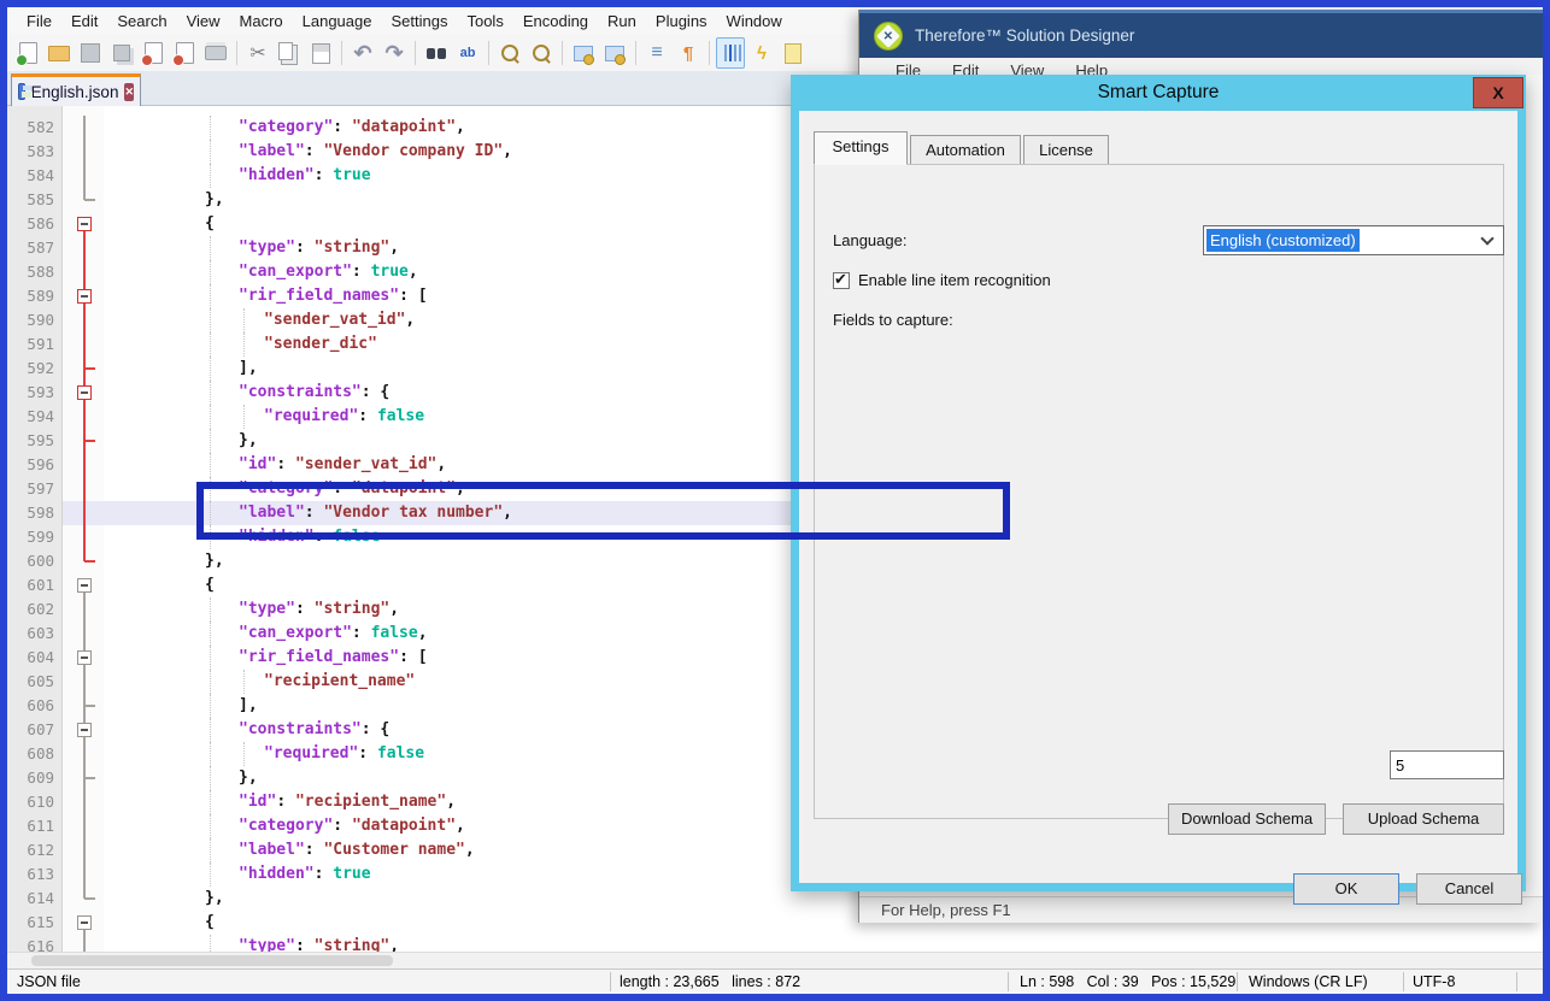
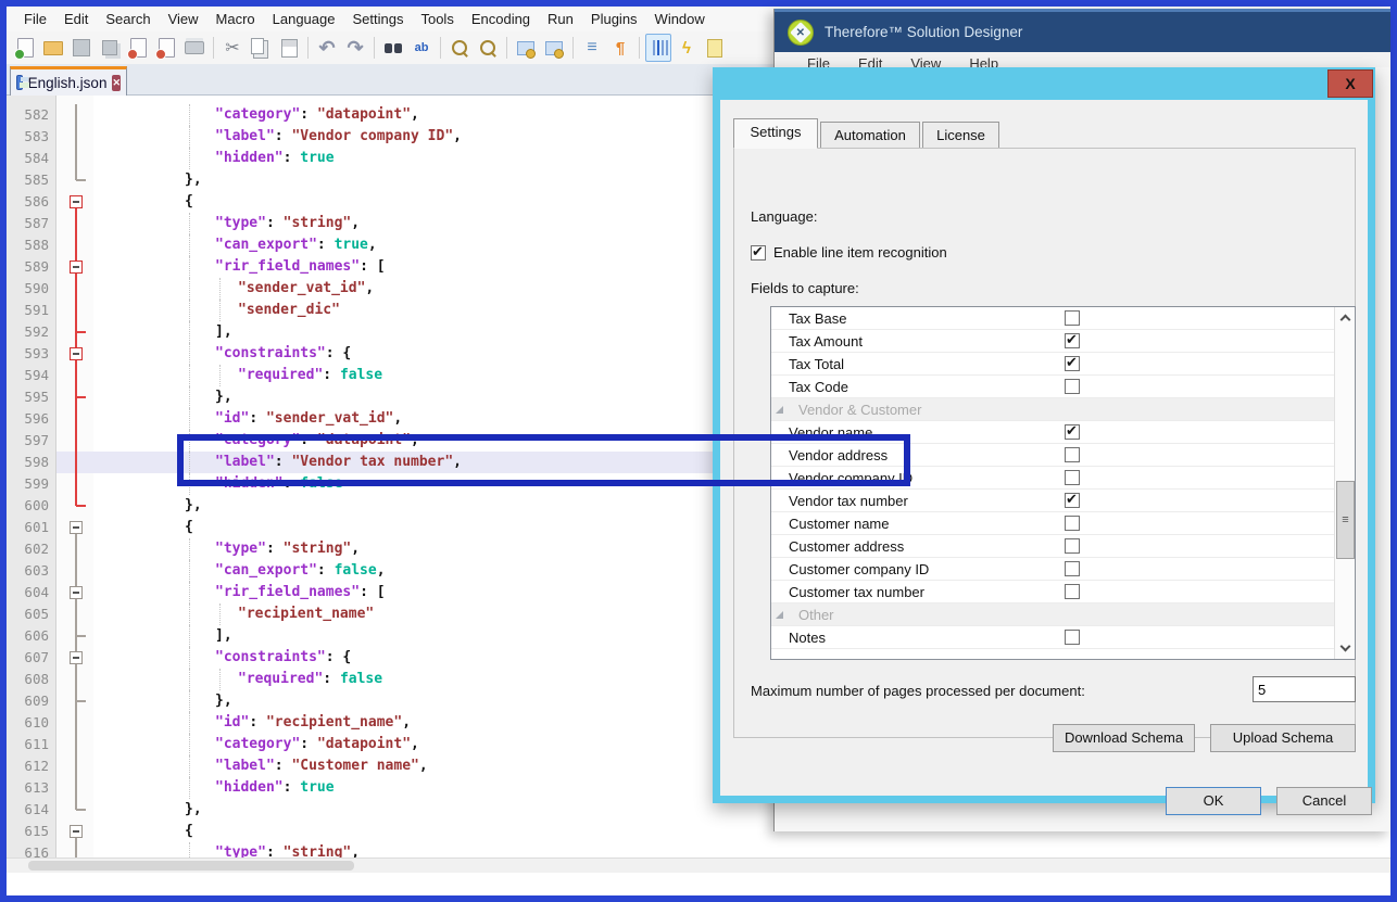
  File
  Edit
  Search
  View
  Macro
  Language
  Settings
  Tools
  Encoding
  Run
  Plugins
  Window
  English.json
  ✕
  582
  "category": "datapoint",
  583
  "label": "Vendor company ID",
  584
  "hidden": true
  585
  },
  586
  {
  587
  "type": "string",
  588
  "can_export": true,
  589
  "rir_field_names": [
  590
  "sender_vat_id",
  591
  "sender_dic"
  592
  ],
  593
  "constraints": {
  594
  "required": false
  595
  },
  596
  "id": "sender_vat_id",
  597
  "category": "datapoint",
  598
  "label": "Vendor tax number",
  599
  "hidden": false
  600
  },
  601
  {
  602
  "type": "string",
  603
  "can_export": false,
  604
  "rir_field_names": [
  605
  "recipient_name"
  606
  ],
  607
  "constraints": {
  608
  "required": false
  609
  },
  610
  "id": "recipient_name",
  611
  "category": "datapoint",
  612
  "label": "Customer name",
  613
  "hidden": true
  614
  },
  615
  {
  616
  "type": "string",
- JSON file
- length : 23,665 lines : 872
- Ln : 598 Col : 39 Pos : 15,529
- Windows (CR LF)
- UTF-8
  Therefore™ Solution Designer
  File
  Edit
  View
  Help
- For Help, press F1
- Smart Capture
  X
  Settings
  Automation
  License
  Language:
- English (customized)
  Enable line item recognition
  Fields to capture:
+ Tax Base
+ Tax Amount
+ Tax Total
+ Tax Code
+ Vendor & Customer
+ Vendor name
+ Vendor address
+ Vendor company ID
+ Vendor tax number
+ Customer name
+ Customer address
+ Customer company ID
+ Customer tax number
+ Other
+ Notes
+ ≡
+ Maximum number of pages processed per document:
  5
  Download Schema
  Upload Schema
  OK
  Cancel
